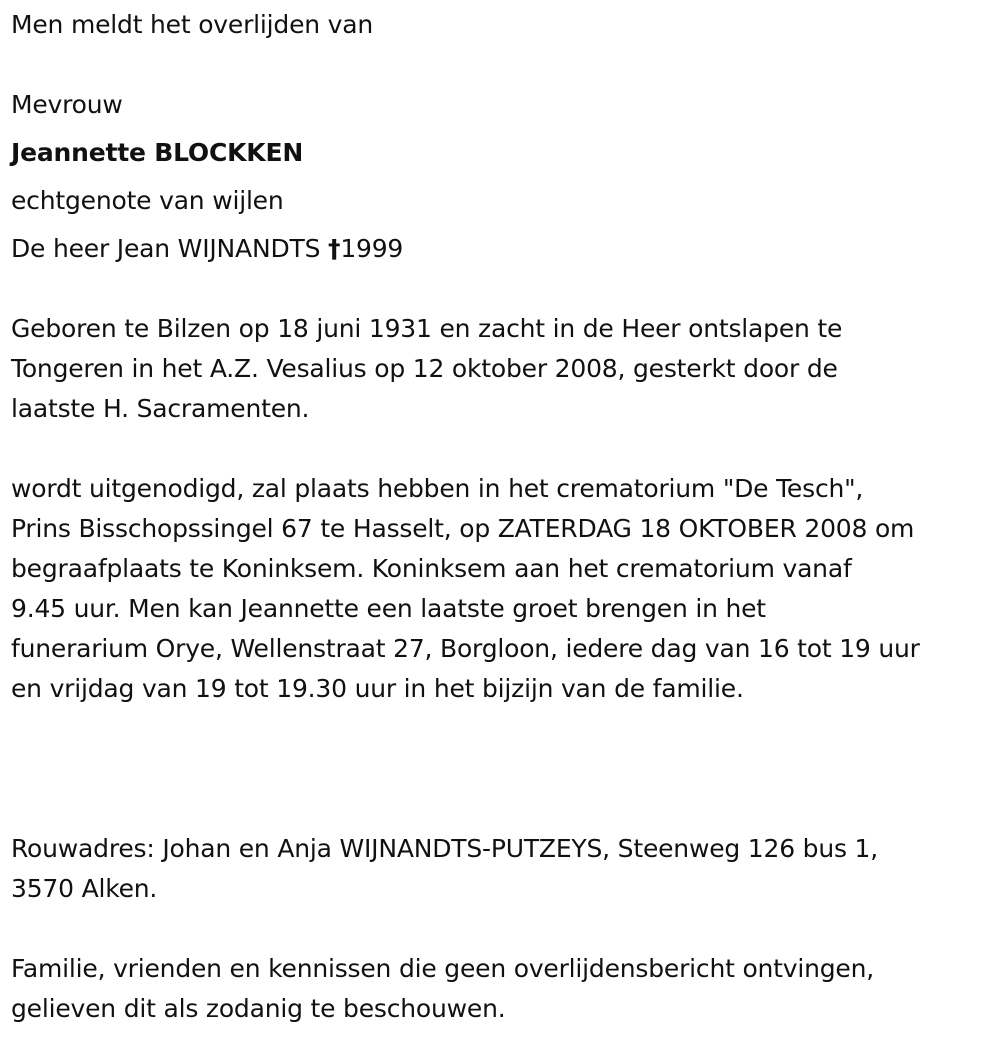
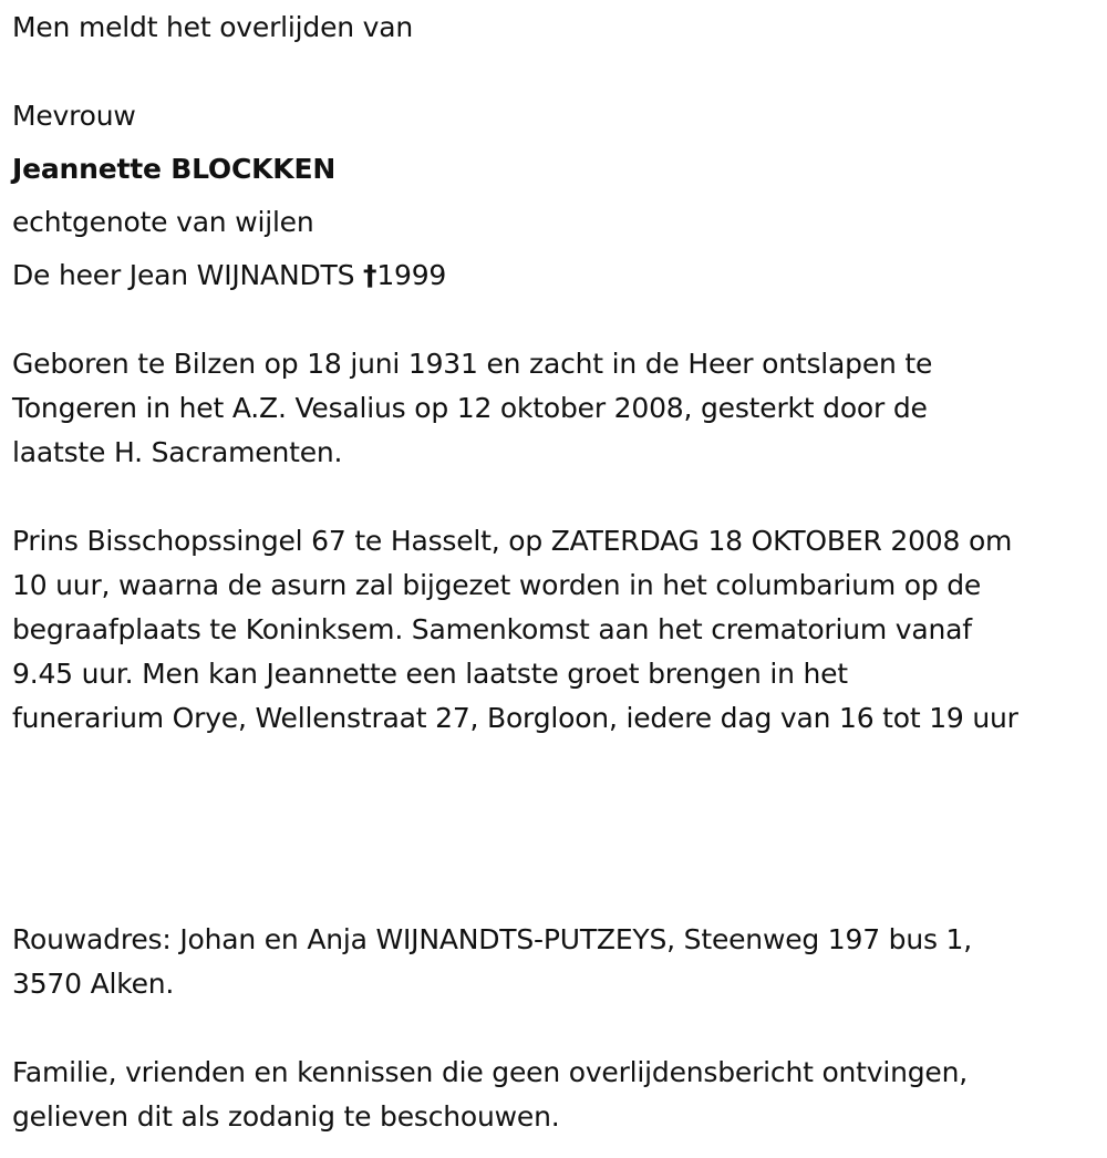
  Men meldt het overlijden van
  Mevrouw
  Jeannette BLOCKKEN
  echtgenote van wijlen
  De heer Jean WIJNANDTS †1999
  Geboren te Bilzen op 18 juni 1931 en zacht in de Heer ontslapen te
  Tongeren in het A.Z. Vesalius op 12 oktober 2008, gesterkt door de
  laatste H. Sacramenten.
- wordt uitgenodigd, zal plaats hebben in het crematorium "De Tesch",
  Prins Bisschopssingel 67 te Hasselt, op ZATERDAG 18 OKTOBER 2008 om
+ 10 uur, waarna de asurn zal bijgezet worden in het columbarium op de
- begraafplaats te Koninksem. Koninksem aan het crematorium vanaf
+ begraafplaats te Koninksem. Samenkomst aan het crematorium vanaf
  9.45 uur. Men kan Jeannette een laatste groet brengen in het
  funerarium Orye, Wellenstraat 27, Borgloon, iedere dag van 16 tot 19 uur
- en vrijdag van 19 tot 19.30 uur in het bijzijn van de familie.
- Rouwadres: Johan en Anja WIJNANDTS-PUTZEYS, Steenweg 126 bus 1,
+ Rouwadres: Johan en Anja WIJNANDTS-PUTZEYS, Steenweg 197 bus 1,
  3570 Alken.
  Familie, vrienden en kennissen die geen overlijdensbericht ontvingen,
  gelieven dit als zodanig te beschouwen.
